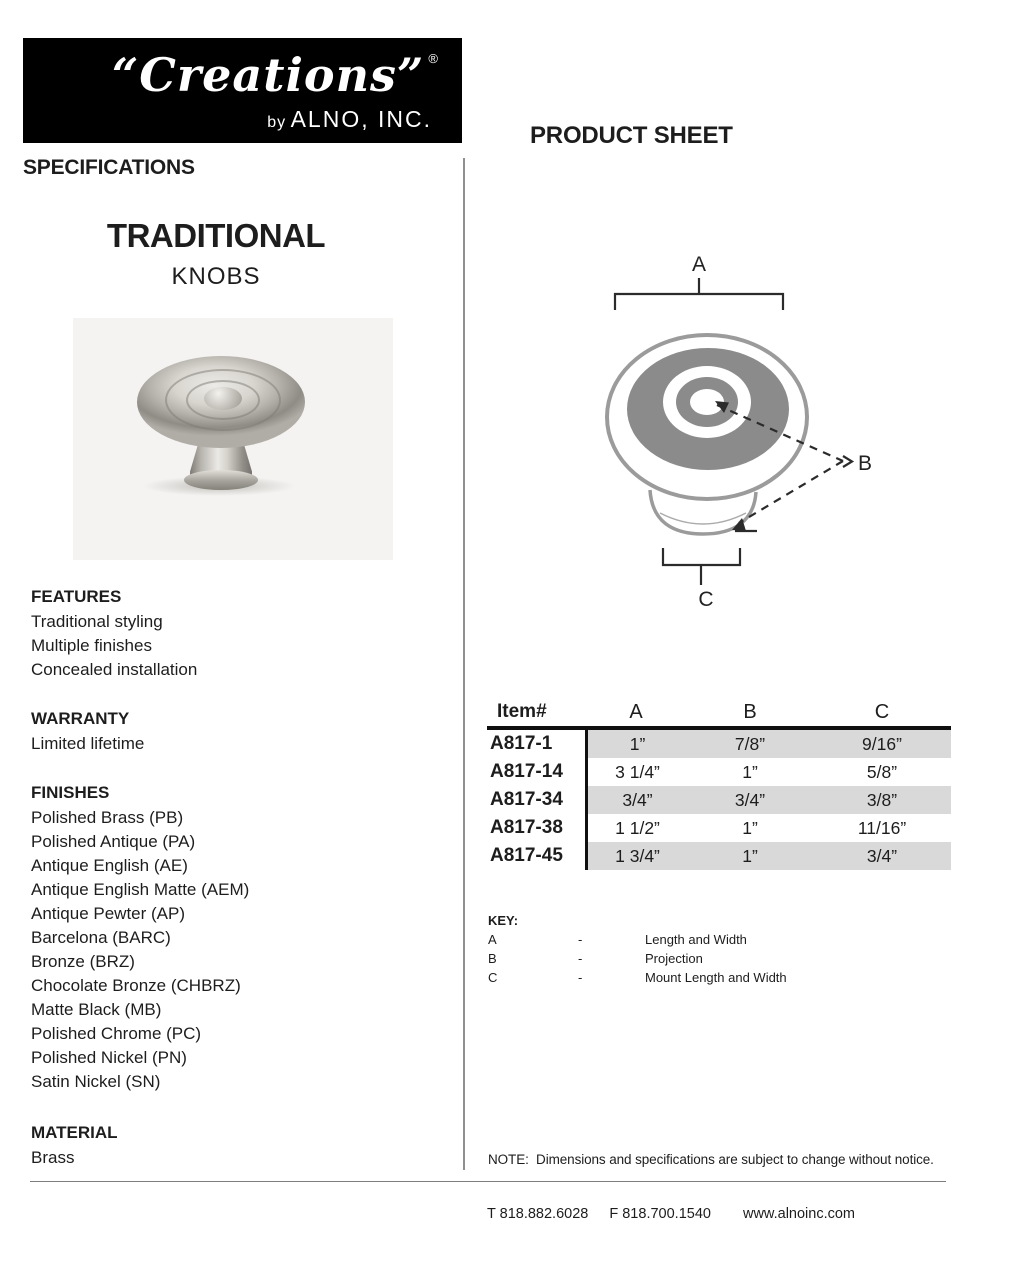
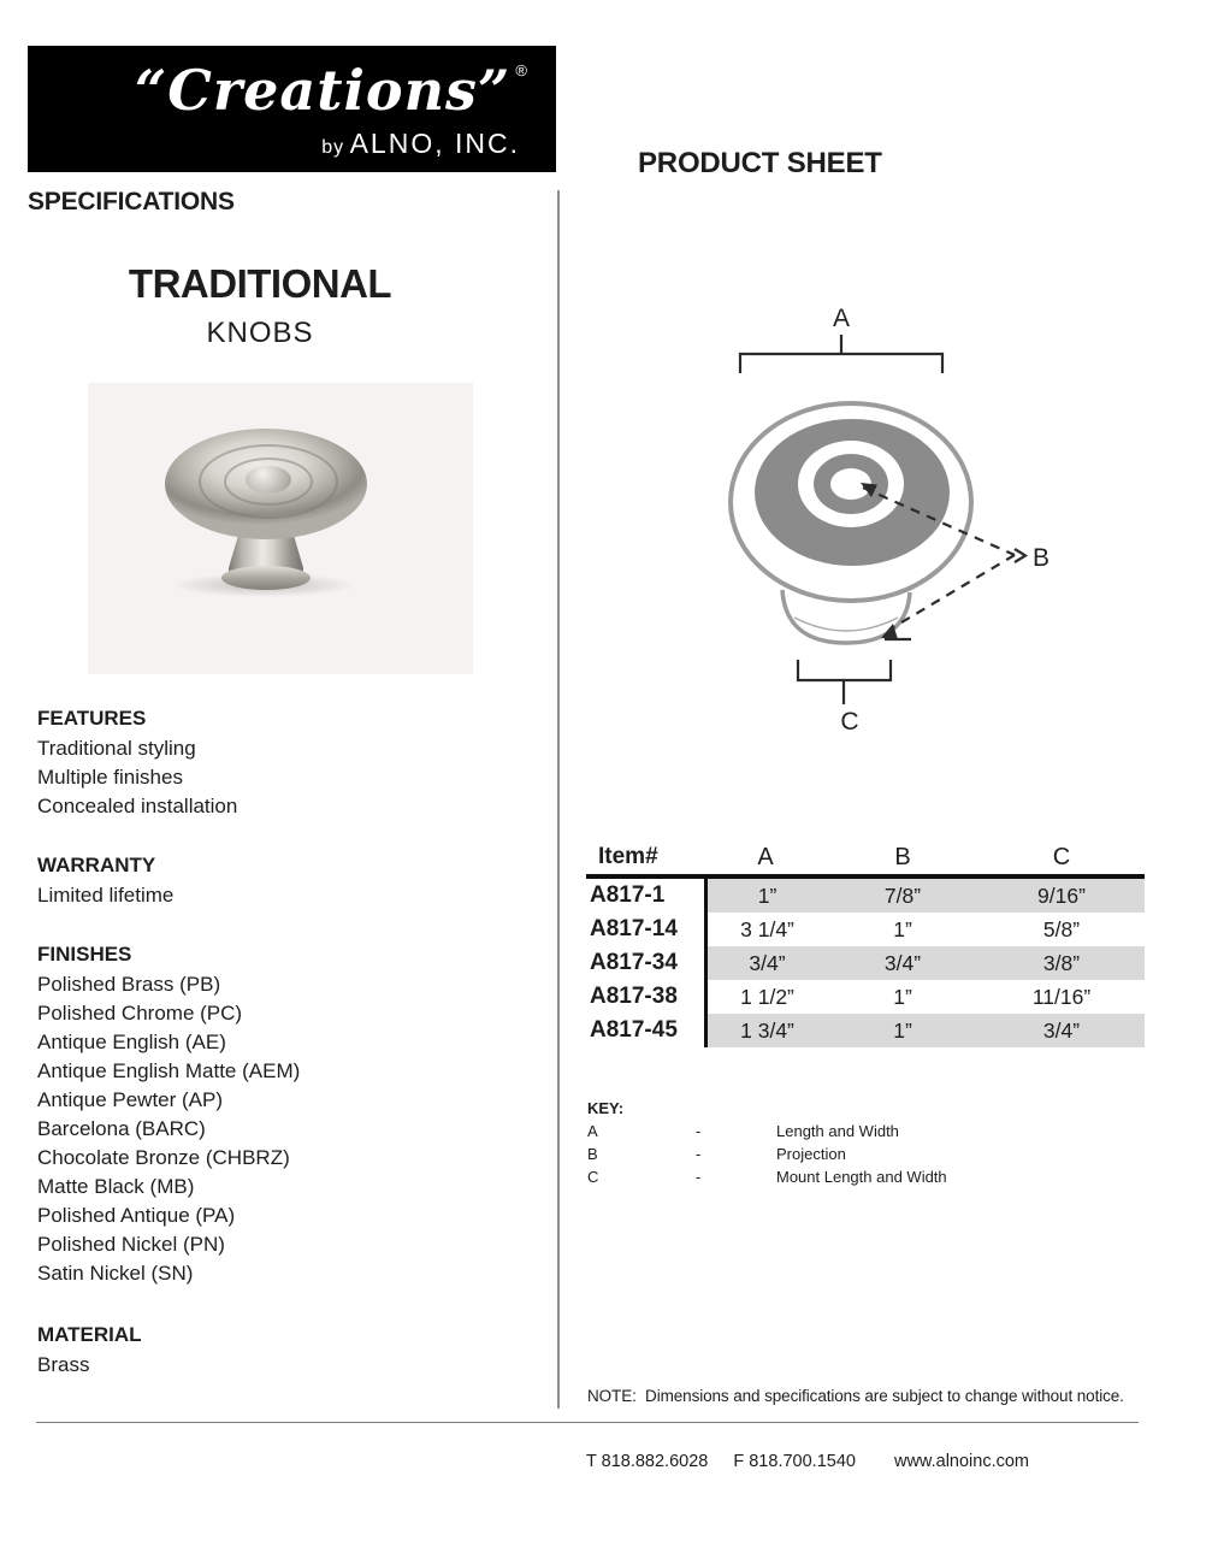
  “Creations” ®
  by ALNO, INC.
  SPECIFICATIONS
  PRODUCT SHEET
  TRADITIONAL
  KNOBS
  FEATURES
  Traditional styling
  Multiple finishes
  Concealed installation
  WARRANTY
  Limited lifetime
  FINISHES
  Polished Brass (PB)
- Polished Antique (PA)
+ Polished Chrome (PC)
  Antique English (AE)
  Antique English Matte (AEM)
  Antique Pewter (AP)
  Barcelona (BARC)
- Bronze (BRZ)
  Chocolate Bronze (CHBRZ)
  Matte Black (MB)
- Polished Chrome (PC)
+ Polished Antique (PA)
  Polished Nickel (PN)
  Satin Nickel (SN)
  MATERIAL
  Brass
  A
  C
  B
  Item#
  A
  B
  C
  A817-1
  1”
  7/8”
  9/16”
  A817-14
  3 1/4”
  1”
  5/8”
  A817-34
  3/4”
  3/4”
  3/8”
  A817-38
  1 1/2”
  1”
  11/16”
  A817-45
  1 3/4”
  1”
  3/4”
  KEY:
  A
  -
  Length and Width
  B
  -
  Projection
  C
  -
  Mount Length and Width
  NOTE: Dimensions and specifications are subject to change without notice.
  T 818.882.6028 F 818.700.1540 www.alnoinc.com
